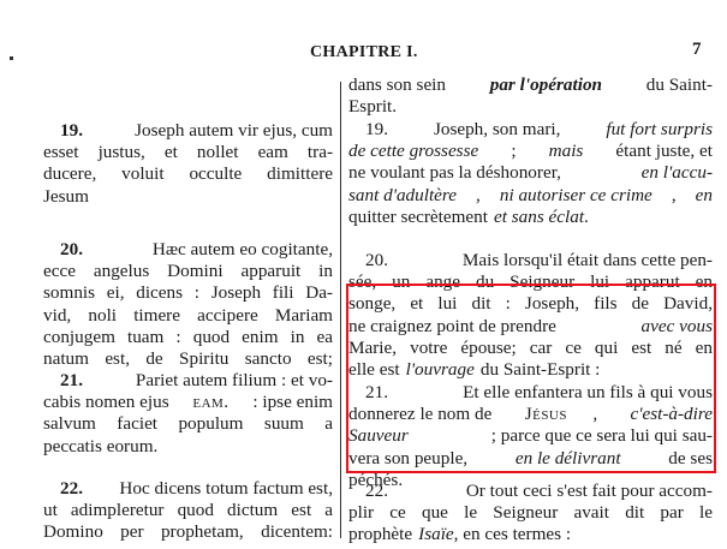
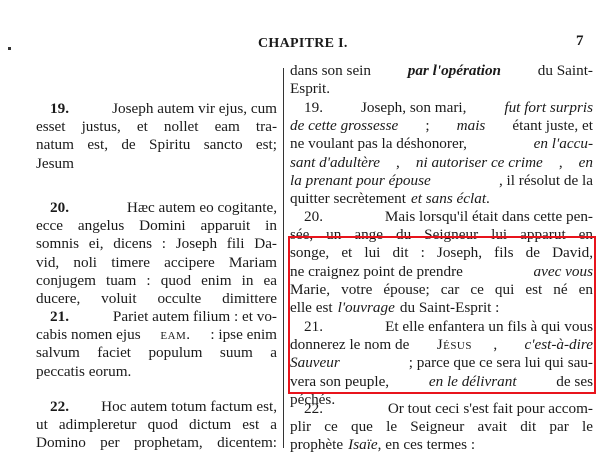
  CHAPITRE I.
  7
  19.
  Joseph autem vir ejus, cum
  esset justus, et nollet eam tra-
- ducere, voluit occulte dimittere
+ natum est, de Spiritu sancto est;
  Jesum
  20.
  Hæc autem eo cogitante,
  ecce angelus Domini apparuit in
  somnis ei, dicens : Joseph fili Da-
  vid, noli timere accipere Mariam
  conjugem tuam : quod enim in ea
- natum est, de Spiritu sancto est;
+ ducere, voluit occulte dimittere
  21.
  Pariet autem filium : et vo-
  cabis nomen ejus
  eam.
  : ipse enim
  salvum faciet populum suum a
  peccatis eorum.
  22.
- Hoc dicens totum factum est,
+ Hoc autem totum factum est,
  ut adimpleretur quod dictum est a
  Domino per prophetam, dicentem:
  dans son sein
  par l'opération
  du Saint-
  Esprit.
  19.
  Joseph, son mari,
  fut fort surpris
  de cette grossesse
  ;
  mais
  étant juste, et
  ne voulant pas la déshonorer,
  en l'accu-
  sant d'adultère
  ,
  ni autoriser ce crime
  ,
  en
+ la prenant pour épouse
+ , il résolut de la
  quitter secrètement
  et sans éclat
  .
  20.
  Mais lorsqu'il était dans cette pen-
  sée, un ange du Seigneur lui apparut en
  songe, et lui dit : Joseph, fils de David,
  ne craignez point de prendre
  avec vous
  Marie, votre épouse; car ce qui est né en
  elle est
  l'ouvrage
  du Saint-Esprit :
  21.
  Et elle enfantera un fils à qui vous
  donnerez le nom de
  Jésus
  ,
  c'est-à-dire
  Sauveur
  ; parce que ce sera lui qui sau-
  vera son peuple,
  en le délivrant
  de ses
  péchés.
  22.
  Or tout ceci s'est fait pour accom-
  plir ce que le Seigneur avait dit par le
  prophète
  Isaïe
  , en ces termes :
